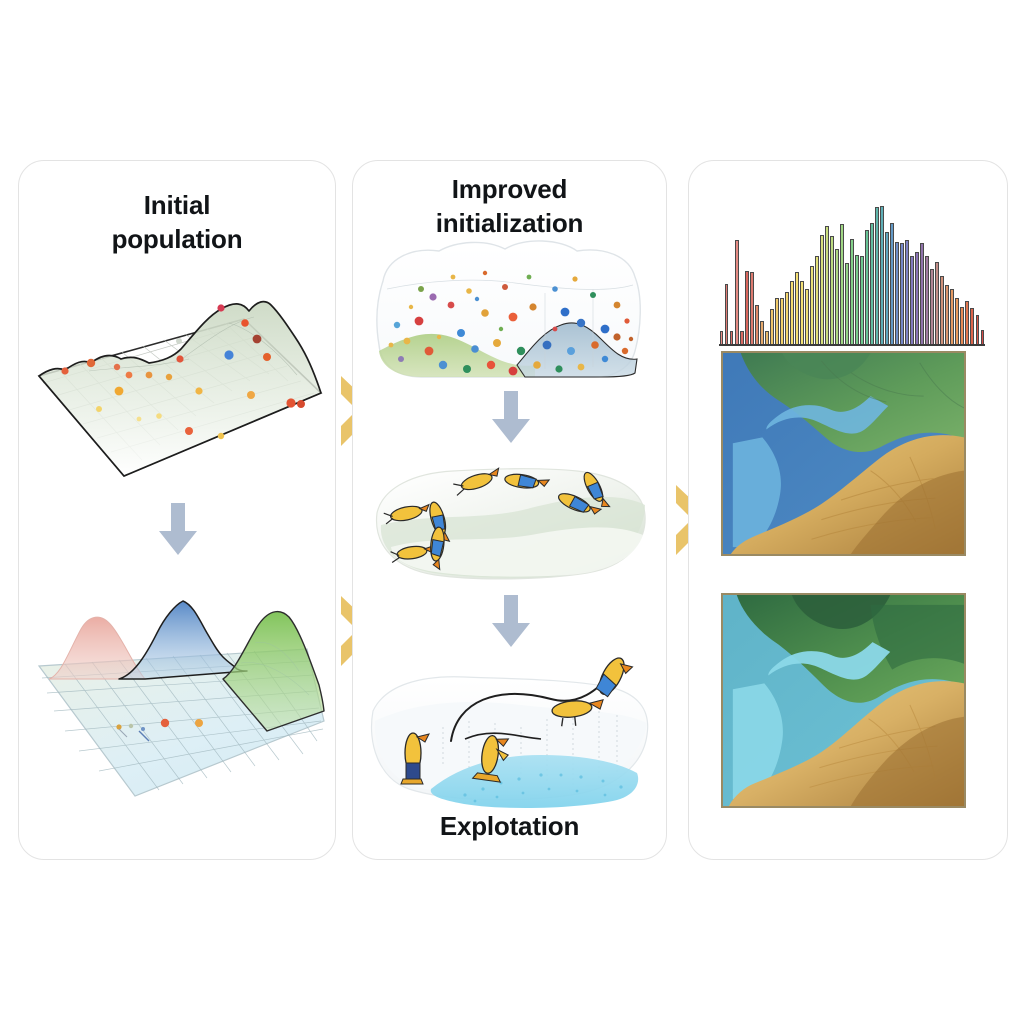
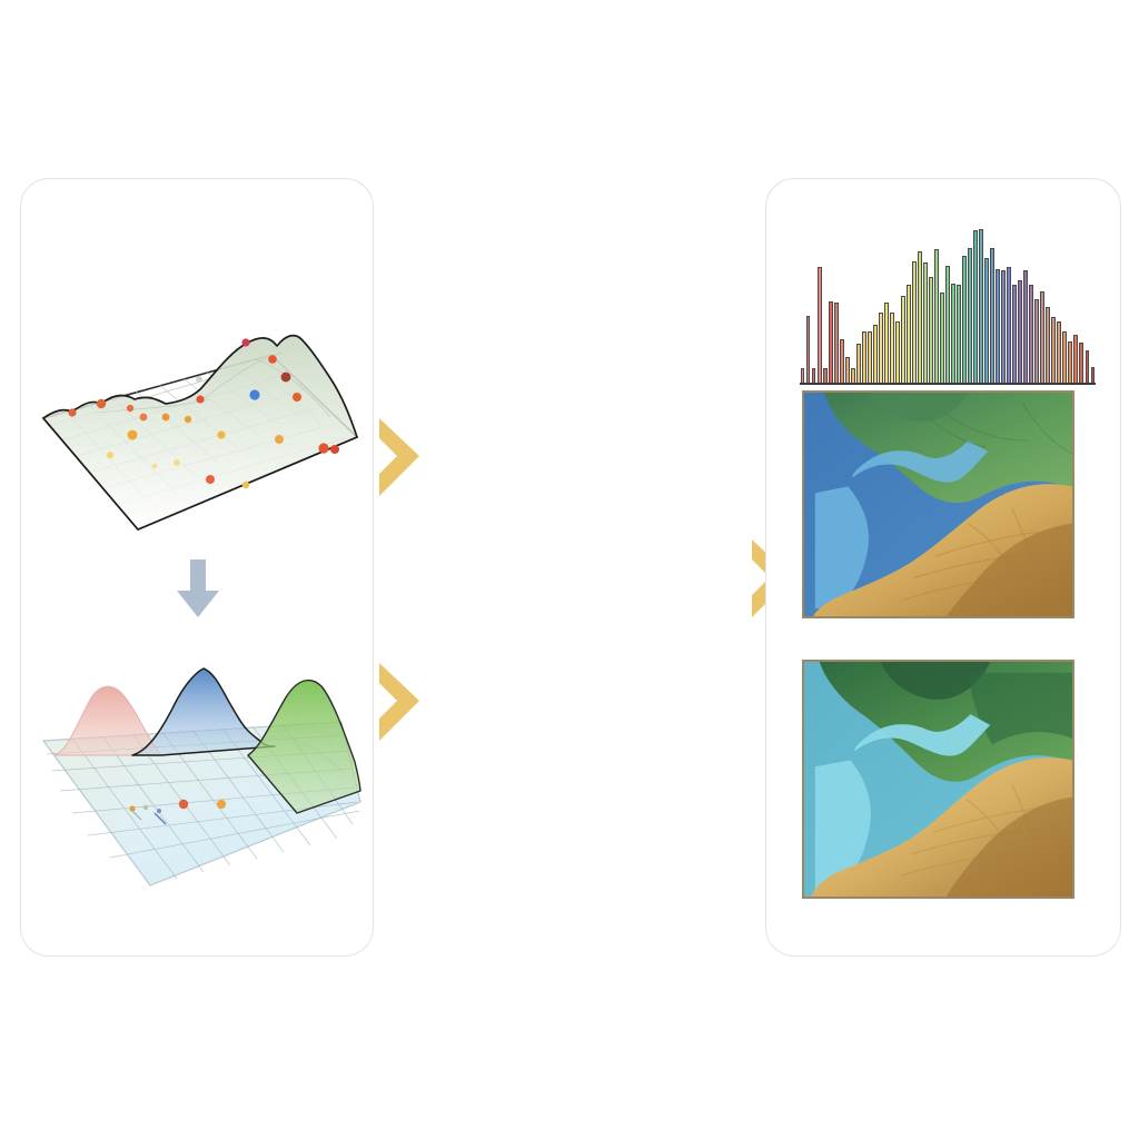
- Initial
- population
- Improved
- initialization
- Explotation
